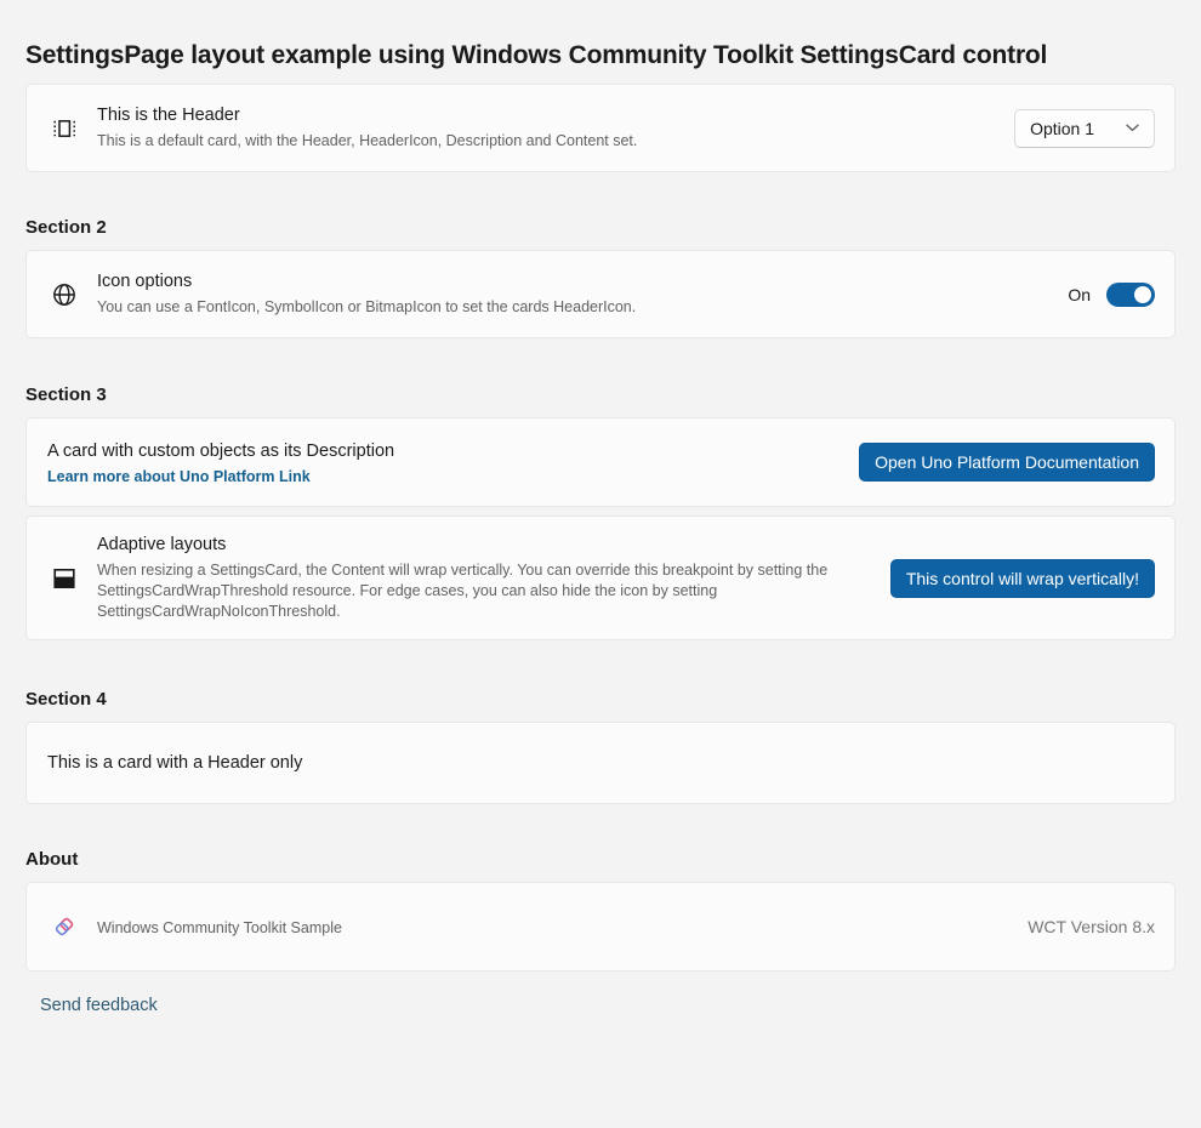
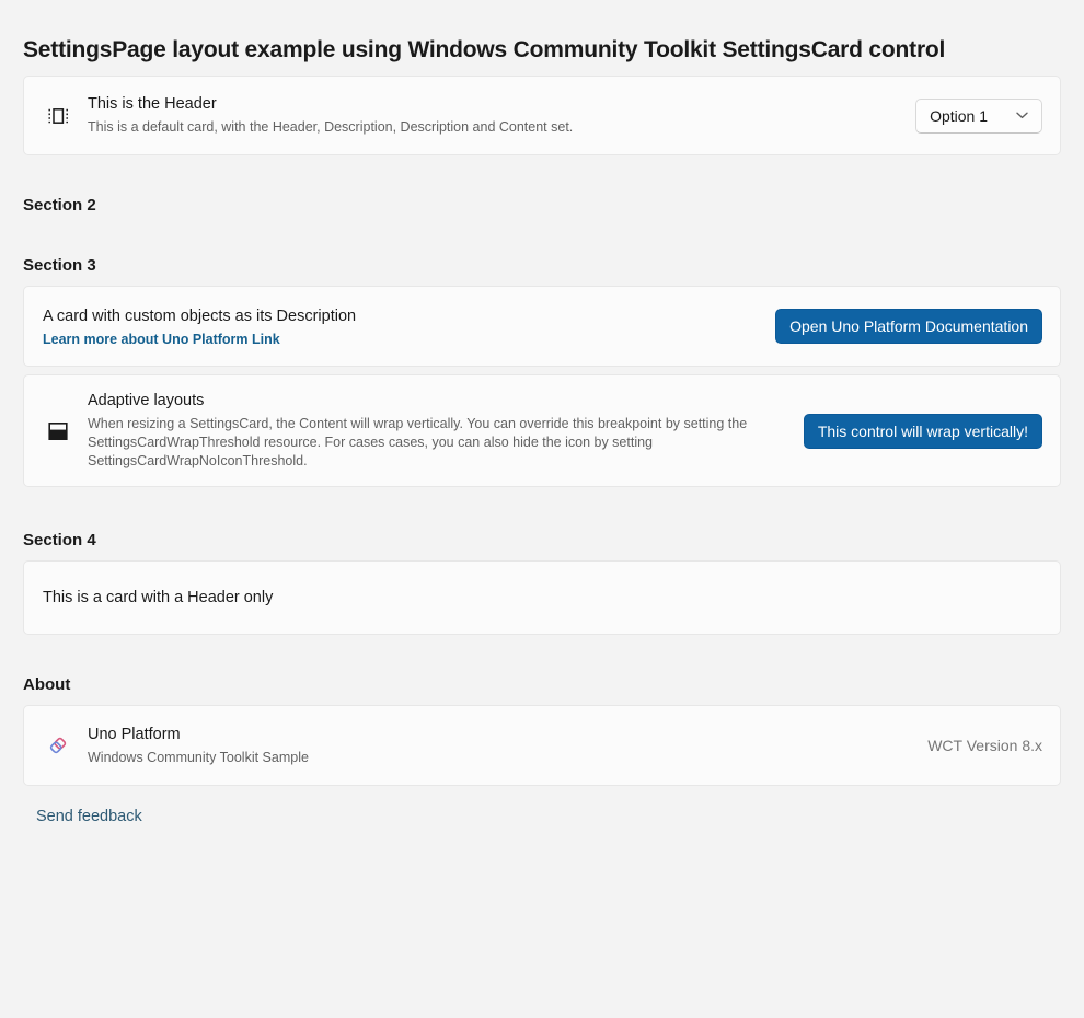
  SettingsPage layout example using Windows Community Toolkit SettingsCard control
  This is the Header
- This is a default card, with the Header, HeaderIcon, Description and Content set.
+ This is a default card, with the Header, Description, Description and Content set.
  Option 1
  Section 2
- Icon options
- You can use a FontIcon, SymbolIcon or BitmapIcon to set the cards HeaderIcon.
- On
  Section 3
  A card with custom objects as its Description
  Learn more about Uno Platform Link
  Open Uno Platform Documentation
  Adaptive layouts
- When resizing a SettingsCard, the Content will wrap vertically. You can override this breakpoint by setting the SettingsCardWrapThreshold resource. For edge cases, you can also hide the icon by setting SettingsCardWrapNoIconThreshold.
+ When resizing a SettingsCard, the Content will wrap vertically. You can override this breakpoint by setting the SettingsCardWrapThreshold resource. For cases cases, you can also hide the icon by setting SettingsCardWrapNoIconThreshold.
  This control will wrap vertically!
  Section 4
  This is a card with a Header only
  About
+ Uno Platform
  Windows Community Toolkit Sample
  WCT Version 8.x
  Send feedback
